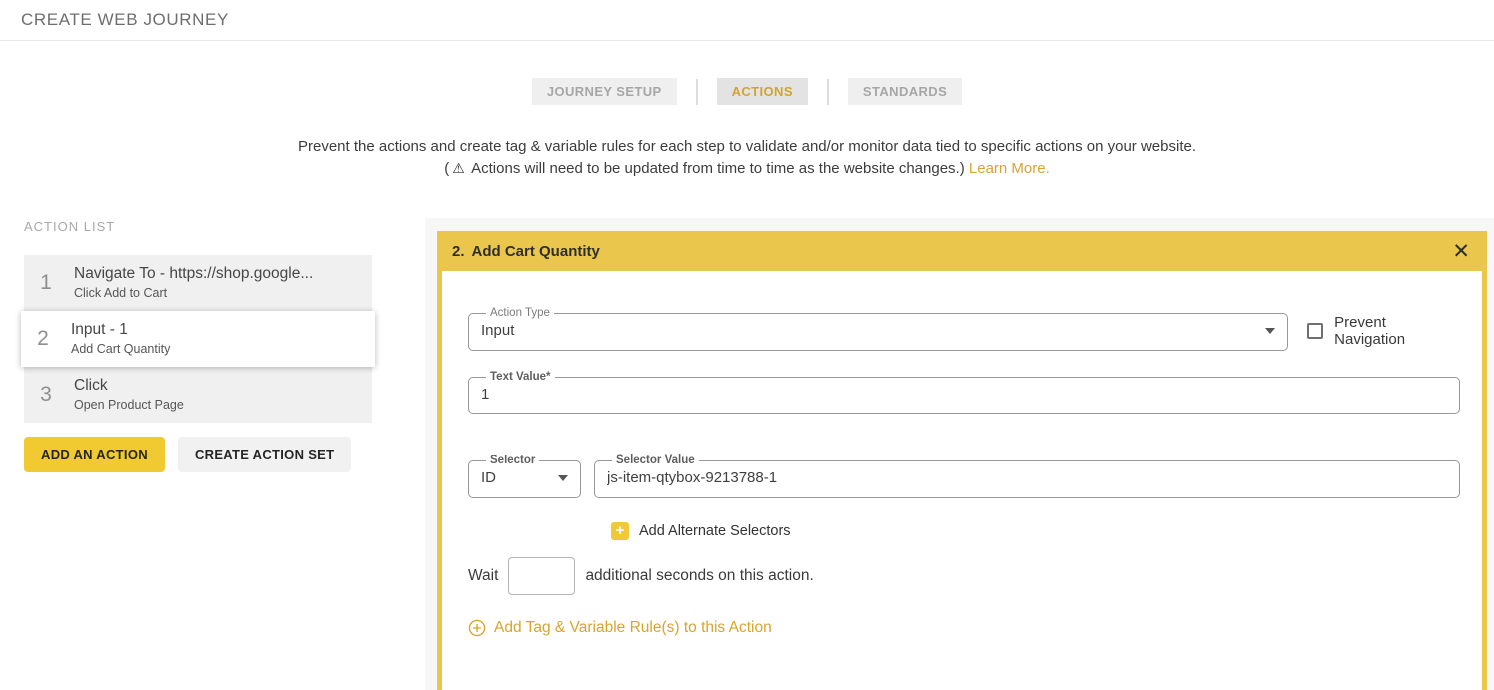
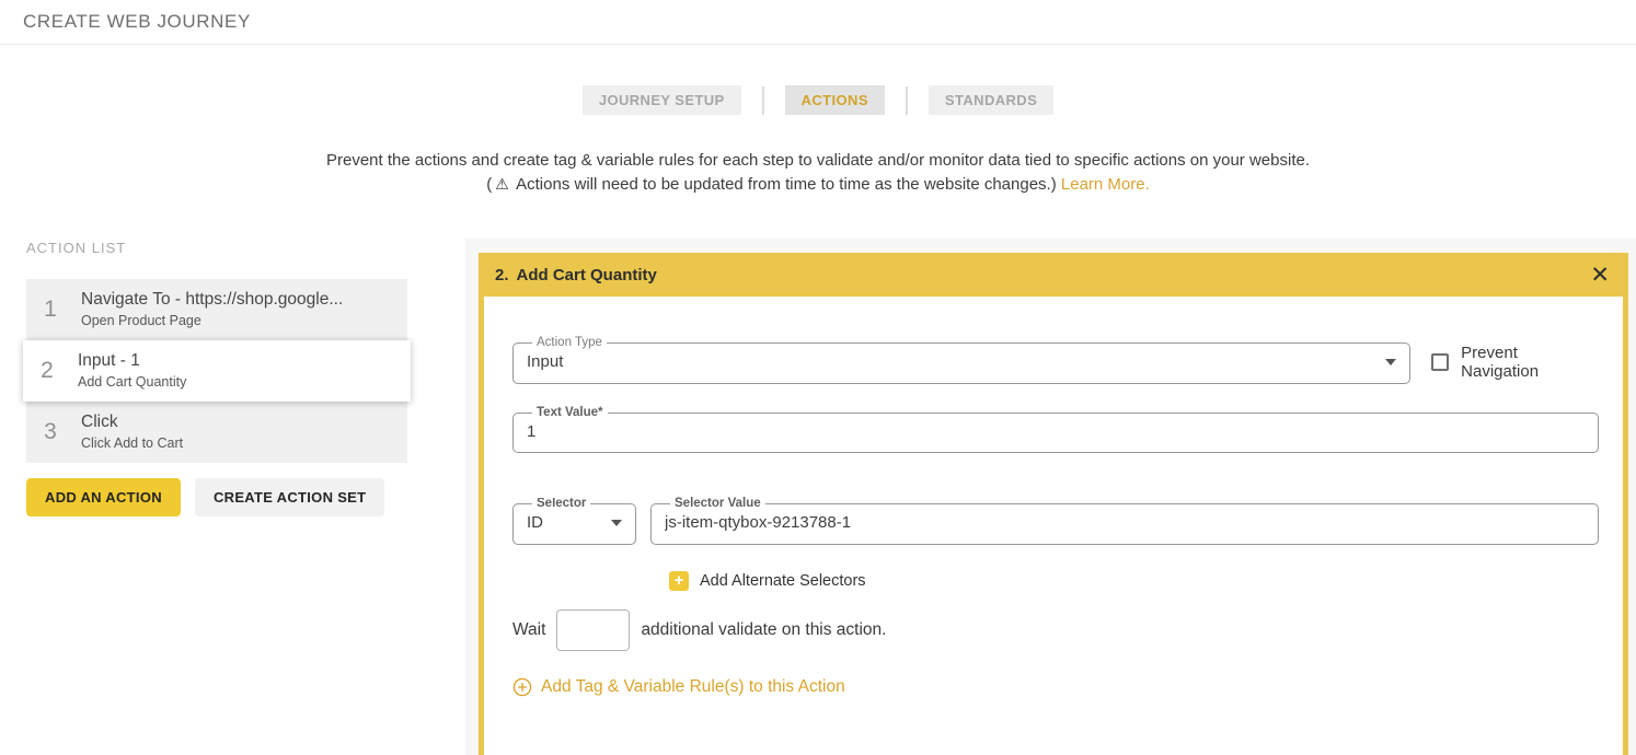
  CREATE WEB JOURNEY
  JOURNEY SETUP
  ACTIONS
  STANDARDS
  Prevent the actions and create tag & variable rules for each step to validate and/or monitor data tied to specific actions on your website.
  ( ⚠ Actions will need to be updated from time to time as the website changes.) Learn More.
  ACTION LIST
  1
  Navigate To - https://shop.google...
- Click Add to Cart
+ Open Product Page
  2
  Input - 1
  Add Cart Quantity
  3
  Click
- Open Product Page
+ Click Add to Cart
  ADD AN ACTION
  CREATE ACTION SET
  2.
  Add Cart Quantity
  ✕
  Action Type
  Input
  Prevent Navigation
  Text Value*
  1
  Selector
  ID
  Selector Value
  js-item-qtybox-9213788-1
  +
  Add Alternate Selectors
  Wait
- additional seconds on this action.
+ additional validate on this action.
  Add Tag & Variable Rule(s) to this Action
